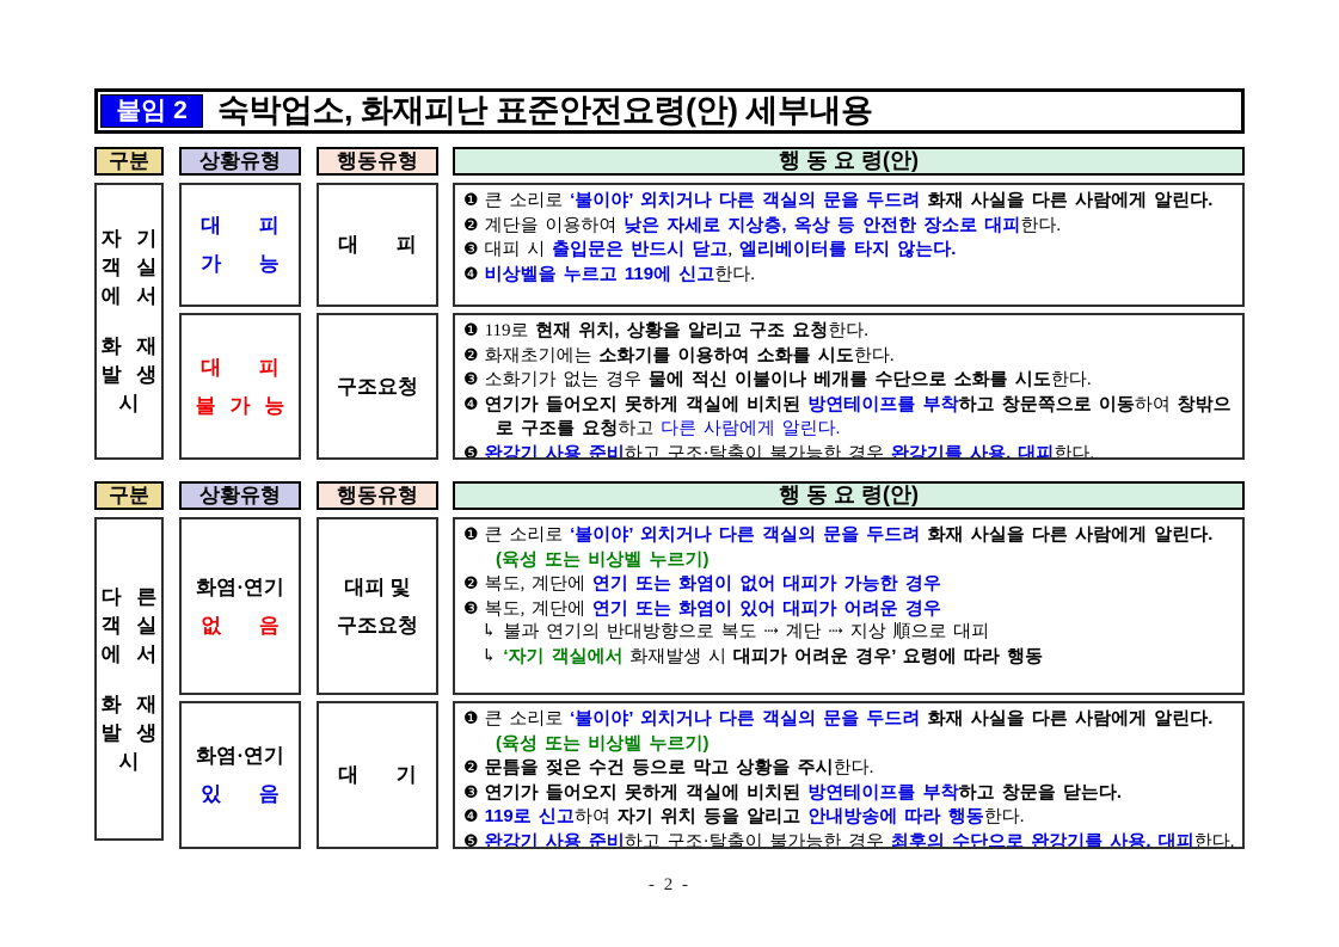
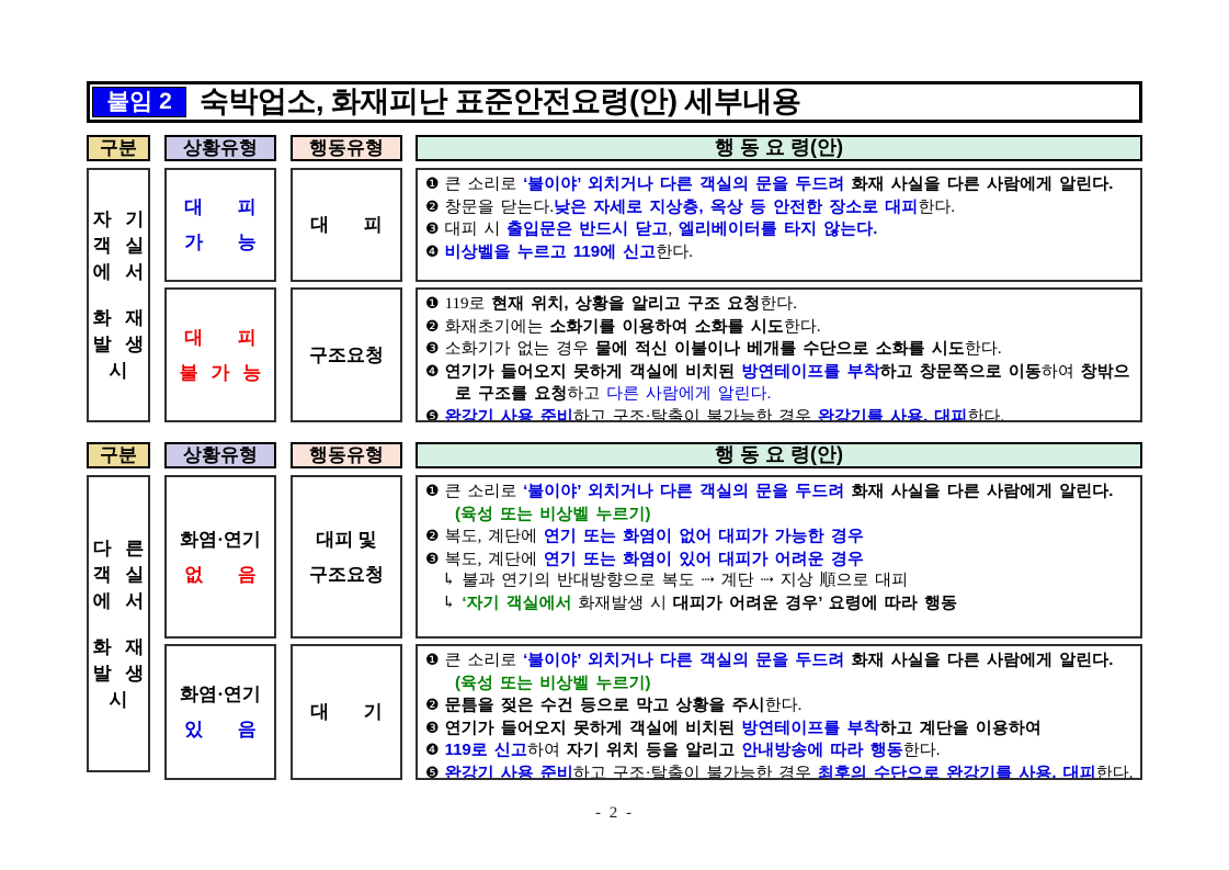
  붙임 2
  숙박업소, 화재피난 표준안전요령(안) 세부내용
  구분
  상황유형
  행동유형
  행 동 요 령(안)
  자 기
  객 실
  에 서
  화 재
  발 생
  시
  대 피
  가 능
  대 피
  ❶ 큰 소리로 ‘불이야’ 외치거나 다른 객실의 문을 두드려 화재 사실을 다른 사람에게 알린다.
- ❷ 계단을 이용하여 낮은 자세로 지상층, 옥상 등 안전한 장소로 대피한다.
+ ❷ 창문을 닫는다.낮은 자세로 지상층, 옥상 등 안전한 장소로 대피한다.
  ❸ 대피 시 출입문은 반드시 닫고, 엘리베이터를 타지 않는다.
  ❹ 비상벨을 누르고 119에 신고한다.
  대 피
  불 가 능
  구조요청
  ❶ 119로 현재 위치, 상황을 알리고 구조 요청한다.
  ❷ 화재초기에는 소화기를 이용하여 소화를 시도한다.
  ❸ 소화기가 없는 경우 물에 적신 이불이나 베개를 수단으로 소화를 시도한다.
  ❹ 연기가 들어오지 못하게 객실에 비치된 방연테이프를 부착하고 창문쪽으로 이동하여 창밖으로 구조를 요청하고 다른 사람에게 알린다.
  ❺ 완강기 사용 준비하고 구조·탈출이 불가능한 경우 완강기를 사용, 대피한다.
  구분
  상황유형
  행동유형
  행 동 요 령(안)
  다 른
  객 실
  에 서
  화 재
  발 생
  시
  화염·연기
  없 음
  대피 및
  구조요청
  ❶ 큰 소리로 ‘불이야’ 외치거나 다른 객실의 문을 두드려 화재 사실을 다른 사람에게 알린다.(육성 또는 비상벨 누르기)
  ❷ 복도, 계단에 연기 또는 화염이 없어 대피가 가능한 경우
  ❸ 복도, 계단에 연기 또는 화염이 있어 대피가 어려운 경우
  ↳ 불과 연기의 반대방향으로 복도 ⇢ 계단 ⇢ 지상 順으로 대피
  ↳ ‘자기 객실에서 화재발생 시 대피가 어려운 경우’ 요령에 따라 행동
  화염·연기
  있 음
  대 기
  ❶ 큰 소리로 ‘불이야’ 외치거나 다른 객실의 문을 두드려 화재 사실을 다른 사람에게 알린다.(육성 또는 비상벨 누르기)
  ❷ 문틈을 젖은 수건 등으로 막고 상황을 주시한다.
- ❸ 연기가 들어오지 못하게 객실에 비치된 방연테이프를 부착하고 창문을 닫는다.
+ ❸ 연기가 들어오지 못하게 객실에 비치된 방연테이프를 부착하고 계단을 이용하여
  ❹ 119로 신고하여 자기 위치 등을 알리고 안내방송에 따라 행동한다.
  ❺ 완강기 사용 준비하고 구조·탈출이 불가능한 경우 최후의 수단으로 완강기를 사용, 대피한다.
  - 2 -
